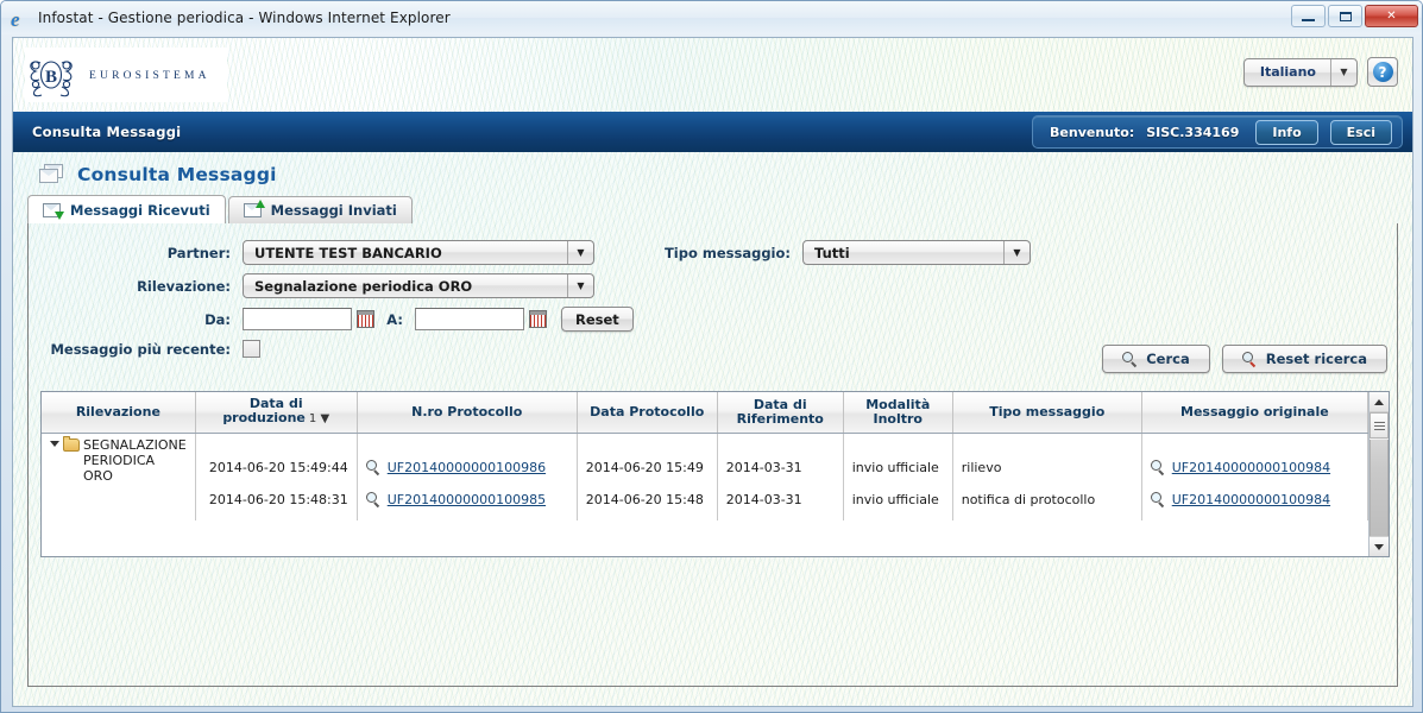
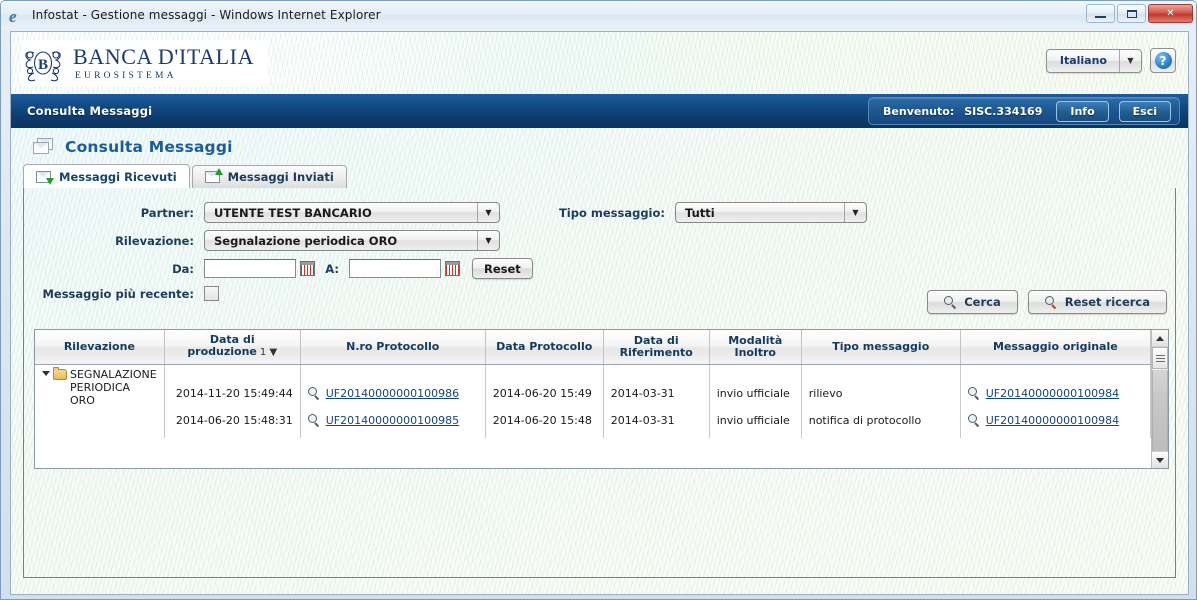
  e
- Infostat - Gestione periodica - Windows Internet Explorer
+ Infostat - Gestione messaggi - Windows Internet Explorer
  ✕
  B
+ BANCA D'ITALIA
  EUROSISTEMA
  Italiano
  ▼
  ?
  Consulta Messaggi
  Benvenuto:
  SISC.334169
  Info
  Esci
  Consulta Messaggi
  Messaggi Ricevuti
  Messaggi Inviati
  Partner:
  UTENTE TEST BANCARIO
  ▼
  Tipo messaggio:
  Tutti
  ▼
  Rilevazione:
  Segnalazione periodica ORO
  ▼
  Da:
  A:
  Reset
  Messaggio più recente:
  Cerca
  Reset ricerca
  Rilevazione	Data di produzione 1 ▼	N.ro Protocollo	Data Protocollo	Data di Riferimento	Modalità Inoltro	Tipo messaggio	Messaggio originale
  SEGNALAZIONE PERIODICA ORO
- 2014-06-20 15:49:44	UF20140000000100986	2014-06-20 15:49	2014-03-31	invio ufficiale	rilievo	UF20140000000100984
+ 2014-11-20 15:49:44	UF20140000000100986	2014-06-20 15:49	2014-03-31	invio ufficiale	rilievo	UF20140000000100984
  2014-06-20 15:48:31	UF20140000000100985	2014-06-20 15:48	2014-03-31	invio ufficiale	notifica di protocollo	UF20140000000100984
